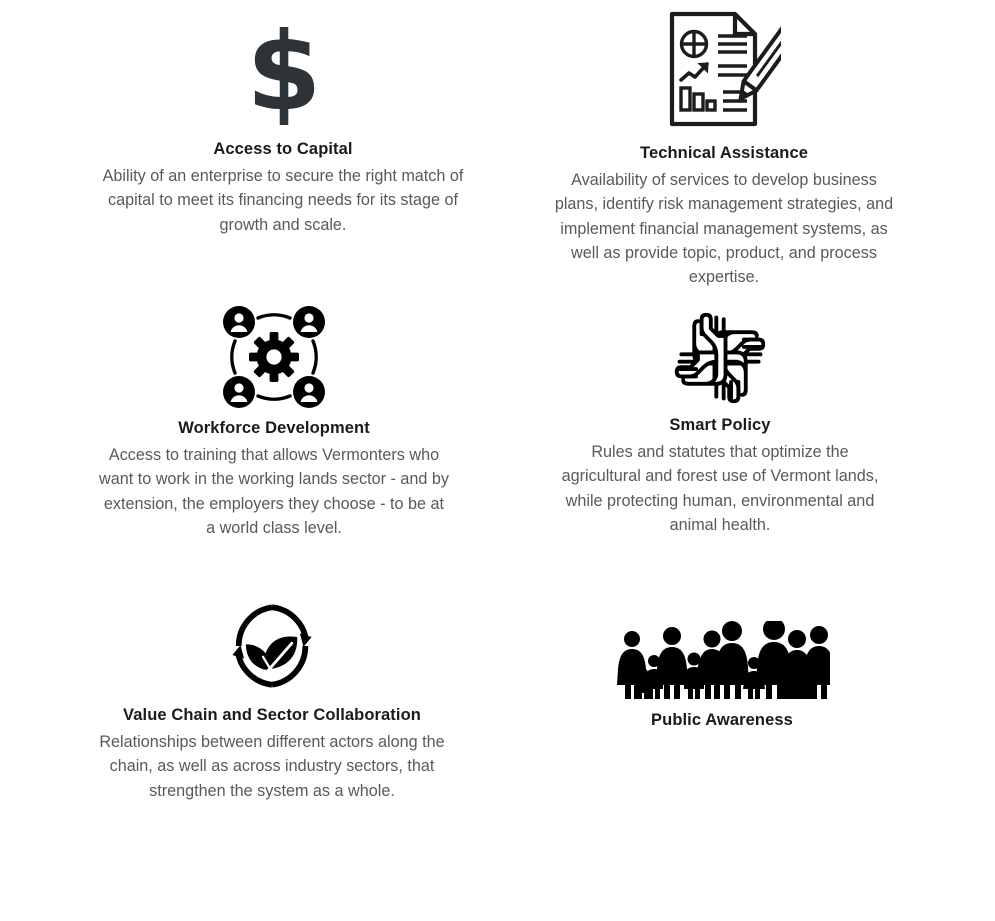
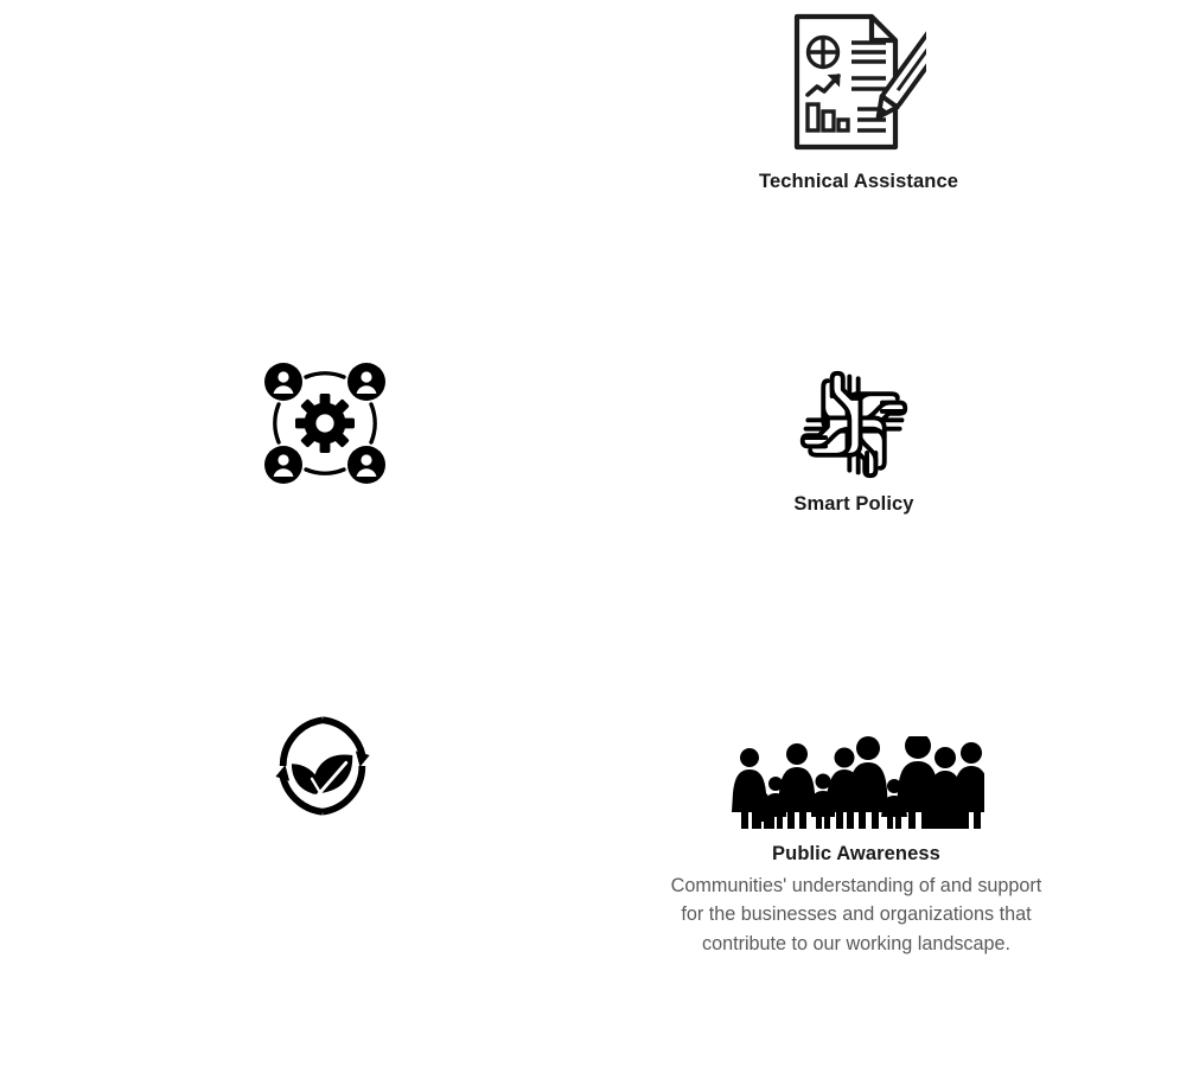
- $
- Access to Capital
- Ability of an enterprise to secure the right match of capital to meet its financing needs for its stage of growth and scale.
  Technical Assistance
- Availability of services to develop business plans, identify risk management strategies, and implement financial management systems, as well as provide topic, product, and process expertise.
- Workforce Development
- Access to training that allows Vermonters who want to work in the working lands sector - and by extension, the employers they choose - to be at a world class level.
  Smart Policy
- Rules and statutes that optimize the agricultural and forest use of Vermont lands, while protecting human, environmental and animal health.
- Value Chain and Sector Collaboration
- Relationships between different actors along the chain, as well as across industry sectors, that strengthen the system as a whole.
  Public Awareness
+ Communities' understanding of and support for the businesses and organizations that contribute to our working landscape.
